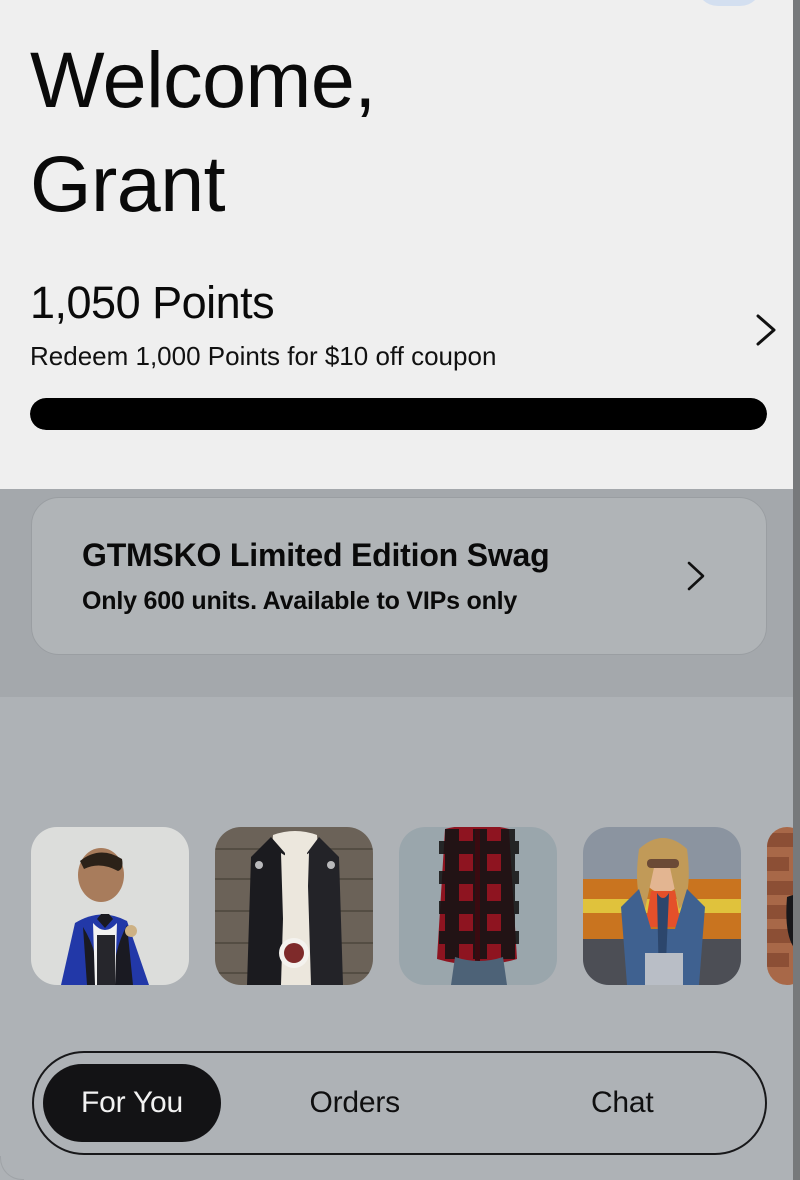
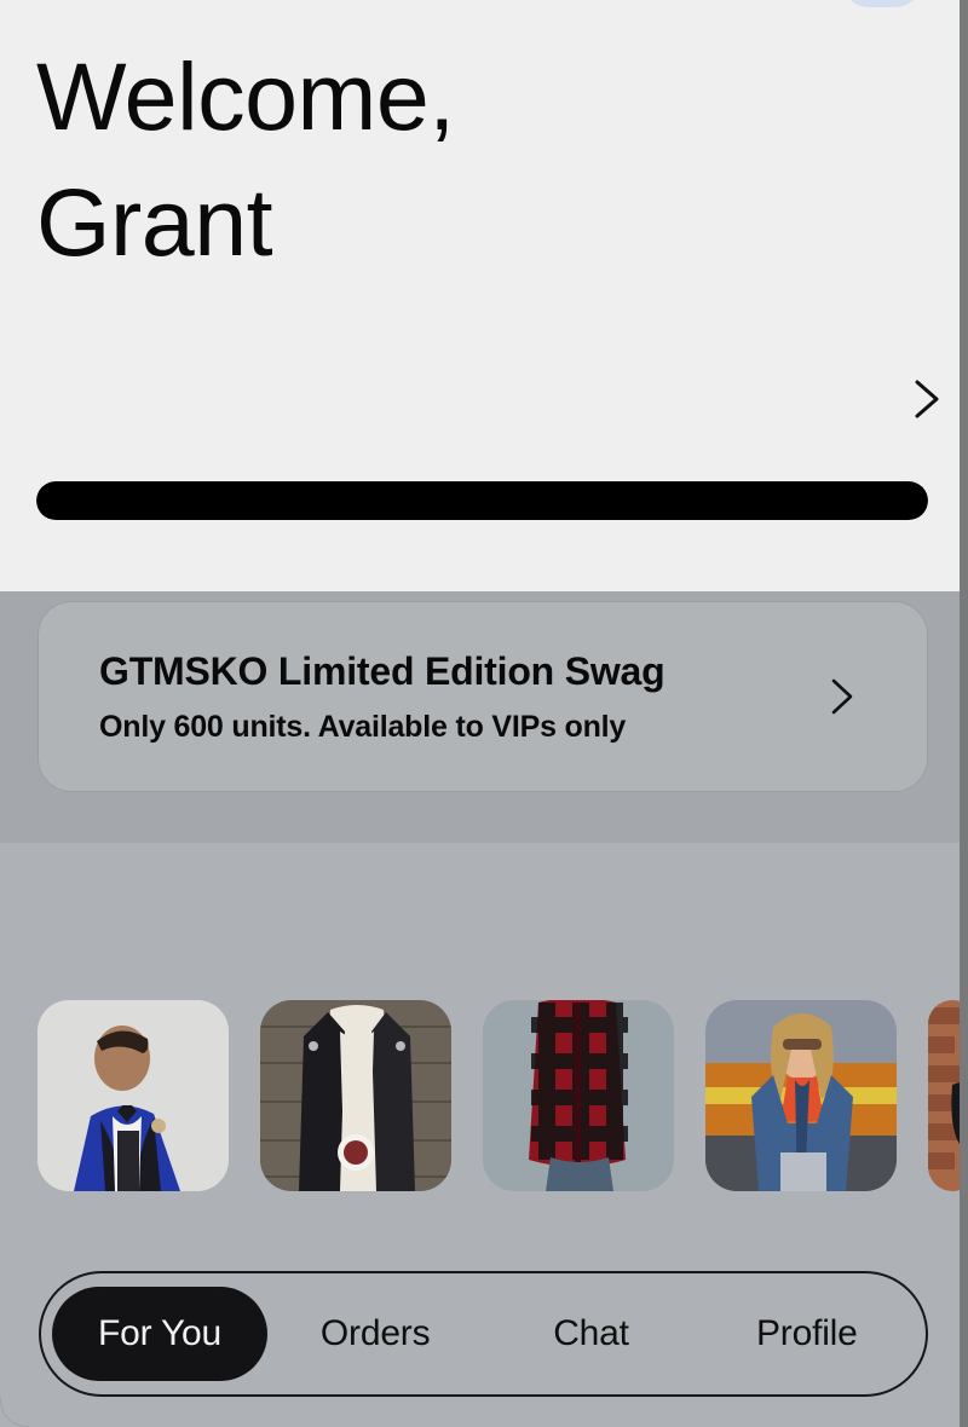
  Welcome, Grant
- 1,050 Points
- Redeem 1,000 Points for $10 off coupon
  GTMSKO Limited Edition Swag
  Only 600 units. Available to VIPs only
  For You
  Orders
  Chat
+ Profile
